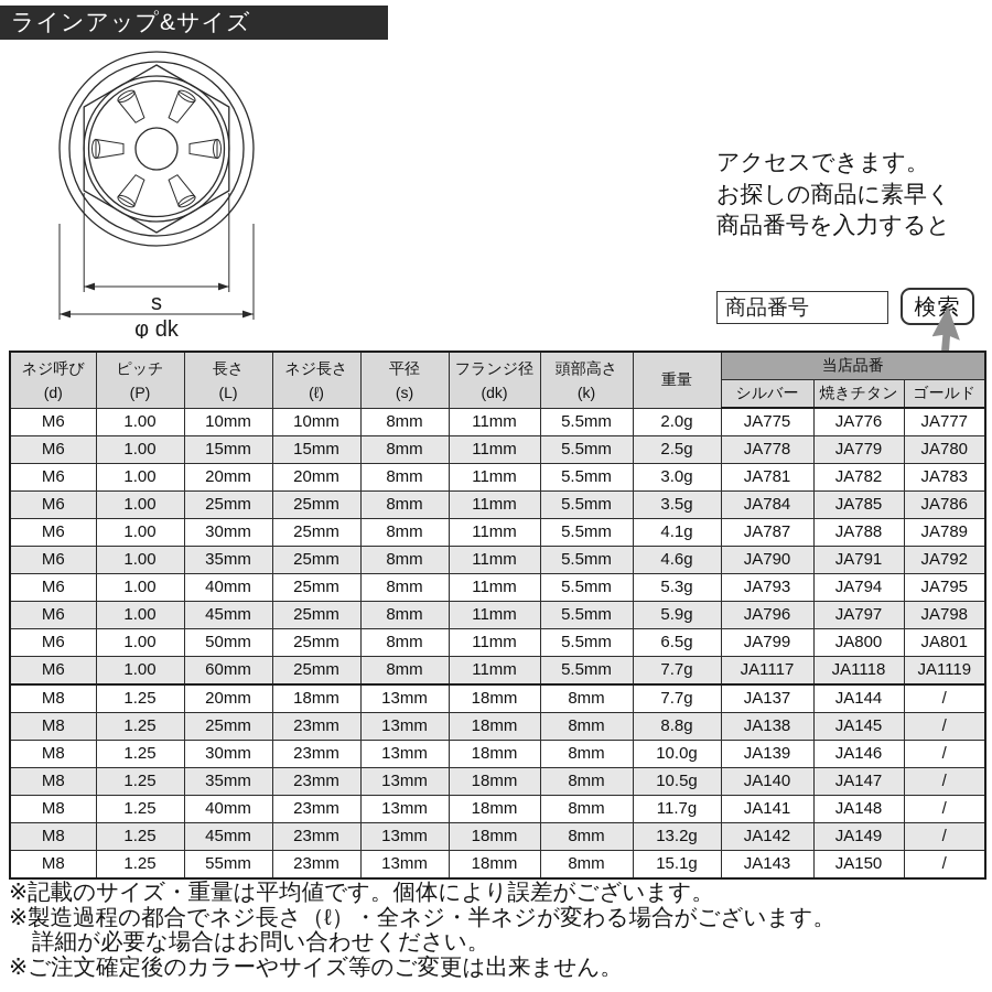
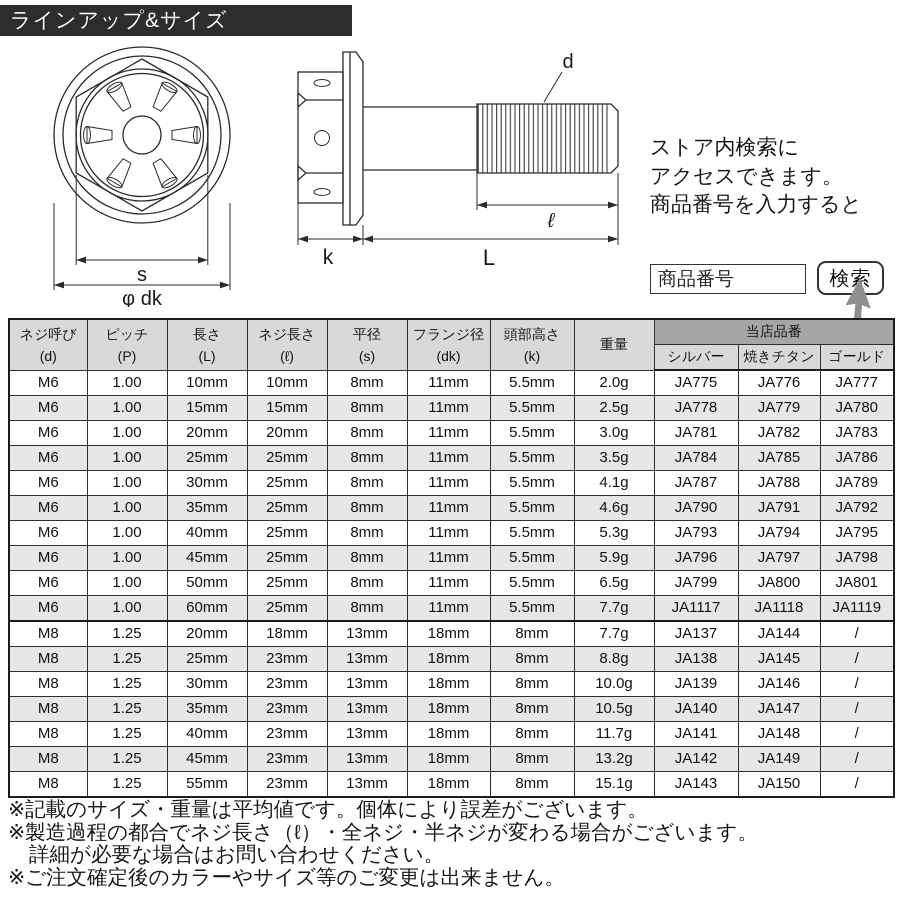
  ラインアップ&サイズ
  s
  φ dk
+ d
+ ℓ
+ k
+ L
+ ストア内検索に
  アクセスできます。
- お探しの商品に素早く
  商品番号を入力すると
  商品番号
  検索
  ネジ呼び(d)	ピッチ(P)	長さ(L)	ネジ長さ(ℓ)	平径(s)	フランジ径(dk)	頭部高さ(k)	重量	当店品番
  シルバー	焼きチタン	ゴールド
  M6	1.00	10mm	10mm	8mm	11mm	5.5mm	2.0g	JA775	JA776	JA777
  M6	1.00	15mm	15mm	8mm	11mm	5.5mm	2.5g	JA778	JA779	JA780
  M6	1.00	20mm	20mm	8mm	11mm	5.5mm	3.0g	JA781	JA782	JA783
  M6	1.00	25mm	25mm	8mm	11mm	5.5mm	3.5g	JA784	JA785	JA786
  M6	1.00	30mm	25mm	8mm	11mm	5.5mm	4.1g	JA787	JA788	JA789
  M6	1.00	35mm	25mm	8mm	11mm	5.5mm	4.6g	JA790	JA791	JA792
  M6	1.00	40mm	25mm	8mm	11mm	5.5mm	5.3g	JA793	JA794	JA795
  M6	1.00	45mm	25mm	8mm	11mm	5.5mm	5.9g	JA796	JA797	JA798
  M6	1.00	50mm	25mm	8mm	11mm	5.5mm	6.5g	JA799	JA800	JA801
  M6	1.00	60mm	25mm	8mm	11mm	5.5mm	7.7g	JA1117	JA1118	JA1119
  M8	1.25	20mm	18mm	13mm	18mm	8mm	7.7g	JA137	JA144	/
  M8	1.25	25mm	23mm	13mm	18mm	8mm	8.8g	JA138	JA145	/
  M8	1.25	30mm	23mm	13mm	18mm	8mm	10.0g	JA139	JA146	/
  M8	1.25	35mm	23mm	13mm	18mm	8mm	10.5g	JA140	JA147	/
  M8	1.25	40mm	23mm	13mm	18mm	8mm	11.7g	JA141	JA148	/
  M8	1.25	45mm	23mm	13mm	18mm	8mm	13.2g	JA142	JA149	/
  M8	1.25	55mm	23mm	13mm	18mm	8mm	15.1g	JA143	JA150	/
  ※記載のサイズ・重量は平均値です。個体により誤差がございます。
  ※製造過程の都合でネジ長さ（ℓ）・全ネジ・半ネジが変わる場合がございます。
  詳細が必要な場合はお問い合わせください。
  ※ご注文確定後のカラーやサイズ等のご変更は出来ません。
